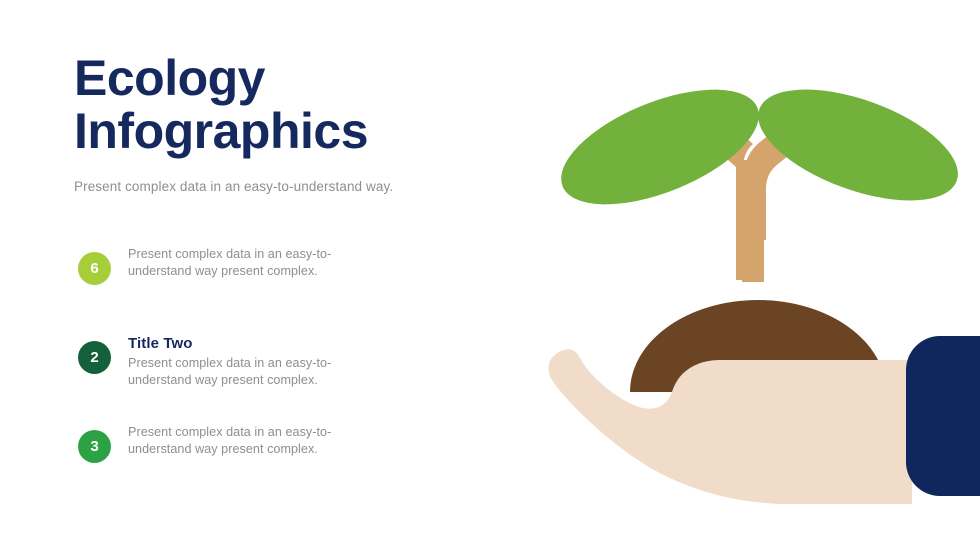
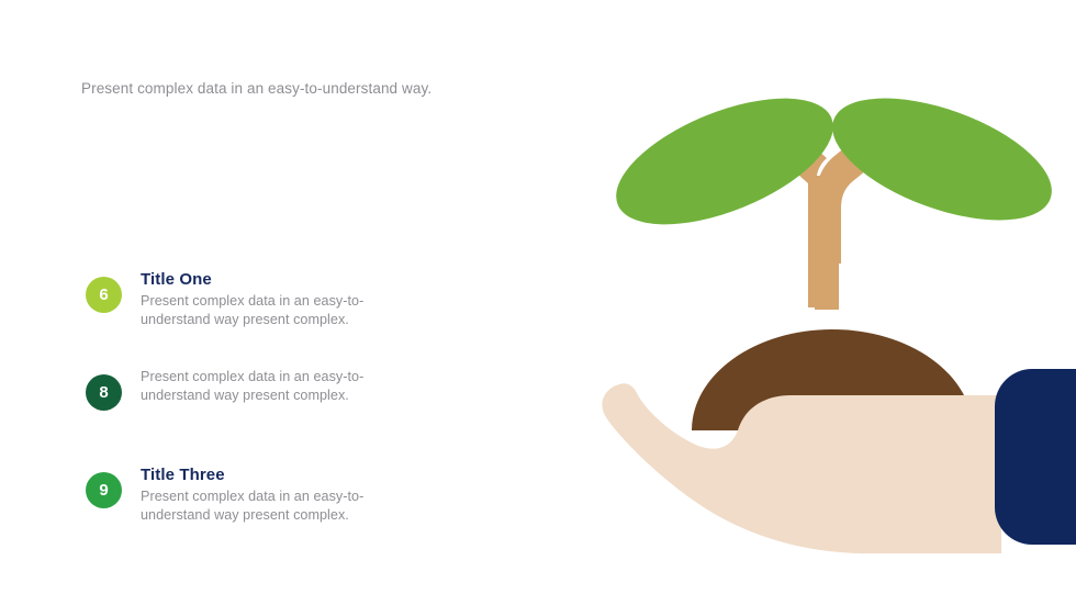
- Ecology
- Infographics
  Present complex data in an easy-to-understand way.
  6
+ Title One
  Present complex data in an easy-to-understand way present complex.
- 2
+ 8
- Title Two
  Present complex data in an easy-to-understand way present complex.
- 3
+ 9
+ Title Three
  Present complex data in an easy-to-understand way present complex.
